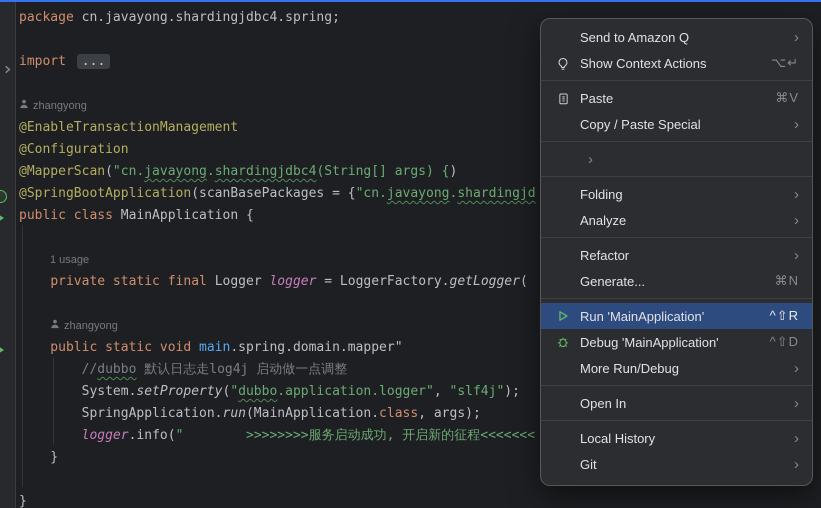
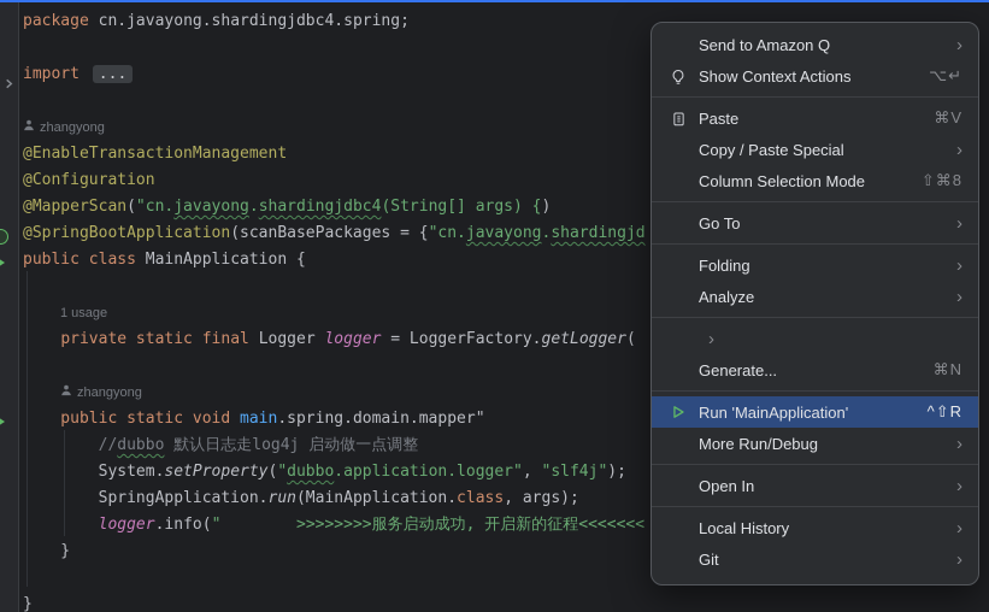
  package cn.javayong.shardingjdbc4.spring;
  import ...
  zhangyong
  @EnableTransactionManagement
  @Configuration
  @MapperScan("cn.javayong.shardingjdbc4(String[] args) {)
  @SpringBootApplication(scanBasePackages = {"cn.javayong.shardingjd
  public class MainApplication {
  1 usage
  private static final Logger logger = LoggerFactory.getLogger(
  zhangyong
  public static void main.spring.domain.mapper"
  //dubbo 默认日志走log4j 启动做一点调整
  System.setProperty("dubbo.application.logger", "slf4j");
  SpringApplication.run(MainApplication.class, args);
  logger.info(" >>>>>>>>服务启动成功, 开启新的征程<<<<<<<
  }
  }
  Send to Amazon Q
  ›
  Show Context Actions
  ⌥↵
  Paste
  ⌘V
  Copy / Paste Special
  ›
+ Column Selection Mode
+ ⇧⌘8
+ Go To
  ›
  Folding
  ›
  Analyze
  ›
- Refactor
  ›
  Generate...
  ⌘N
  Run 'MainApplication'
  ^⇧R
- Debug 'MainApplication'
- ^⇧D
  More Run/Debug
  ›
  Open In
  ›
  Local History
  ›
  Git
  ›
